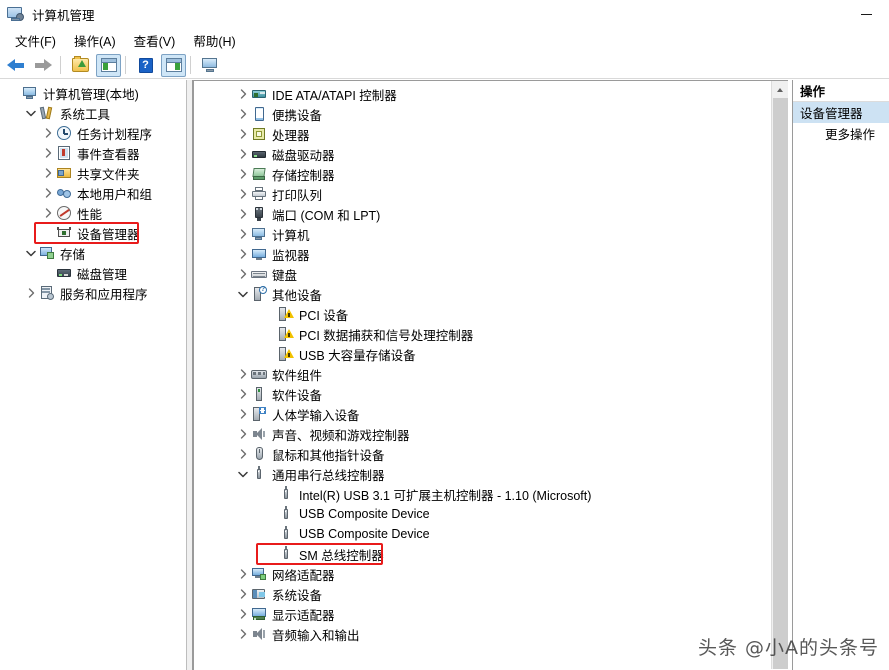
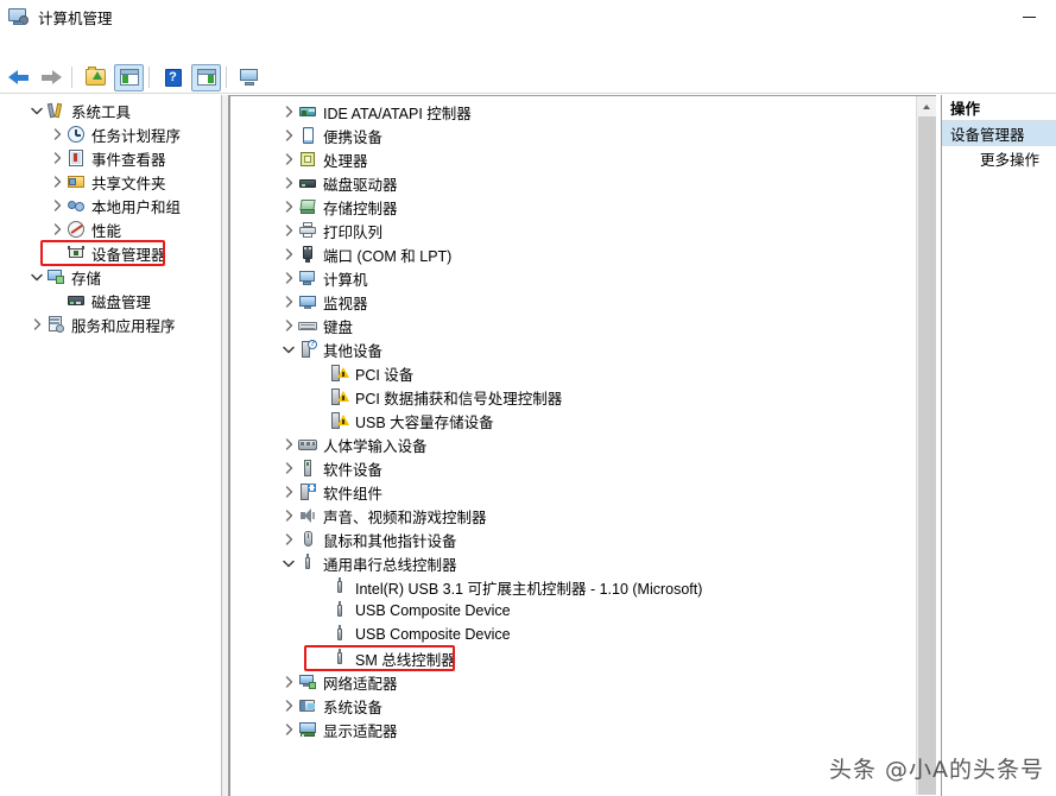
  计算机管理
- 文件(F)
- 操作(A)
- 查看(V)
- 帮助(H)
  ?
- 计算机管理(本地)
  系统工具
  任务计划程序
  事件查看器
  共享文件夹
  本地用户和组
  性能
  设备管理器
  存储
  磁盘管理
  服务和应用程序
  IDE ATA/ATAPI 控制器
  便携设备
  处理器
  磁盘驱动器
  存储控制器
  打印队列
  端口 (COM 和 LPT)
  计算机
  监视器
  键盘
  其他设备
  PCI 设备
  PCI 数据捕获和信号处理控制器
  USB 大容量存储设备
- 软件组件
+ 人体学输入设备
  软件设备
- 人体学输入设备
+ 软件组件
  声音、视频和游戏控制器
  鼠标和其他指针设备
  通用串行总线控制器
  Intel(R) USB 3.1 可扩展主机控制器 - 1.10 (Microsoft)
  USB Composite Device
  USB Composite Device
  SM 总线控制器
  网络适配器
  系统设备
  显示适配器
- 音频输入和输出
  操作
  设备管理器
  更多操作
  头条 @小A的头条号
